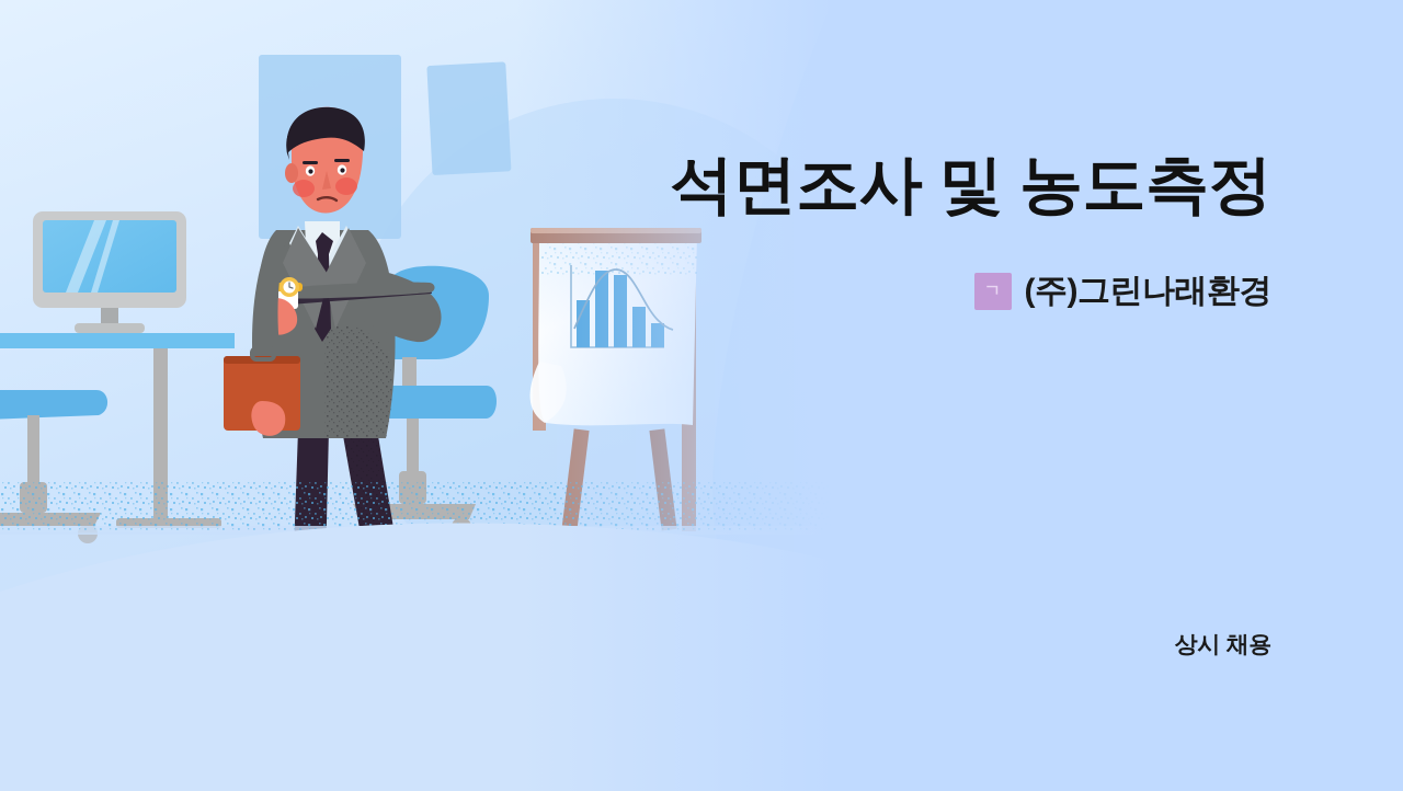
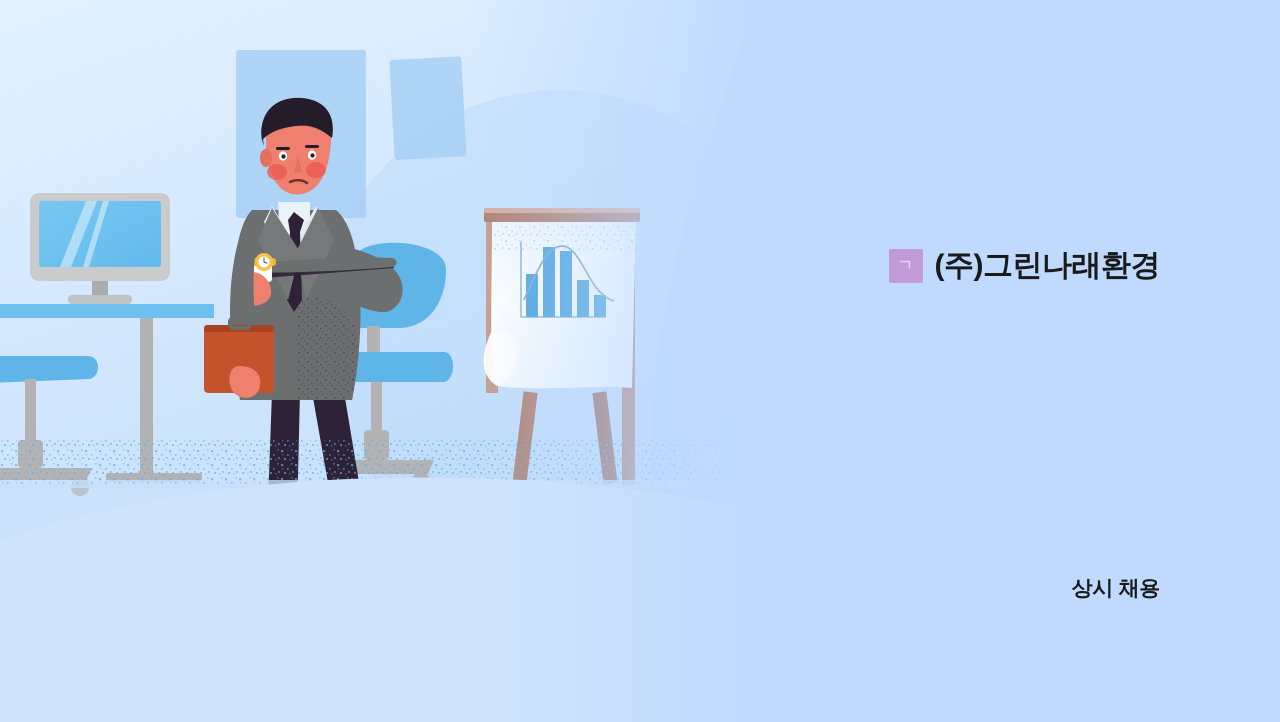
- 석면조사 및 농도측정
  ㄱ
  (주)그린나래환경
  상시 채용
